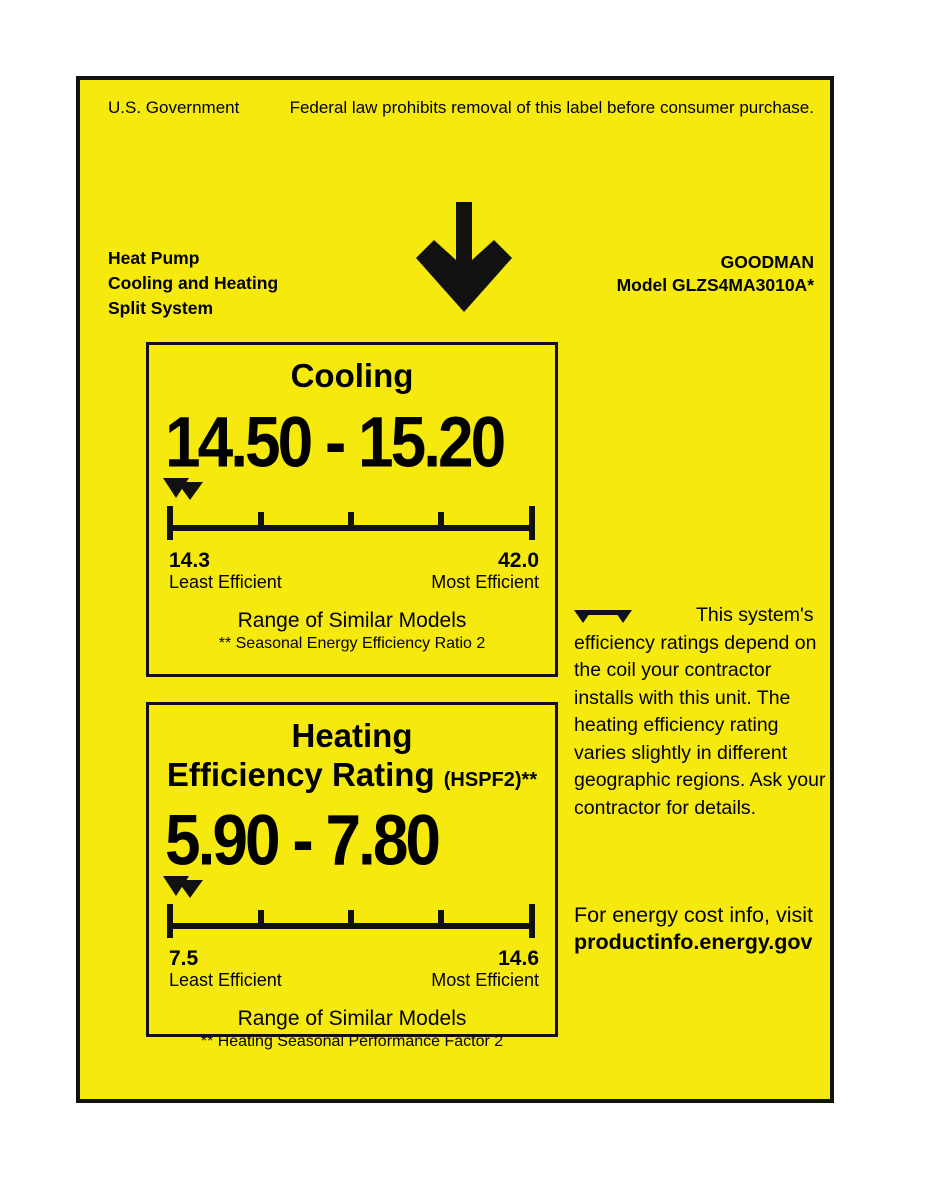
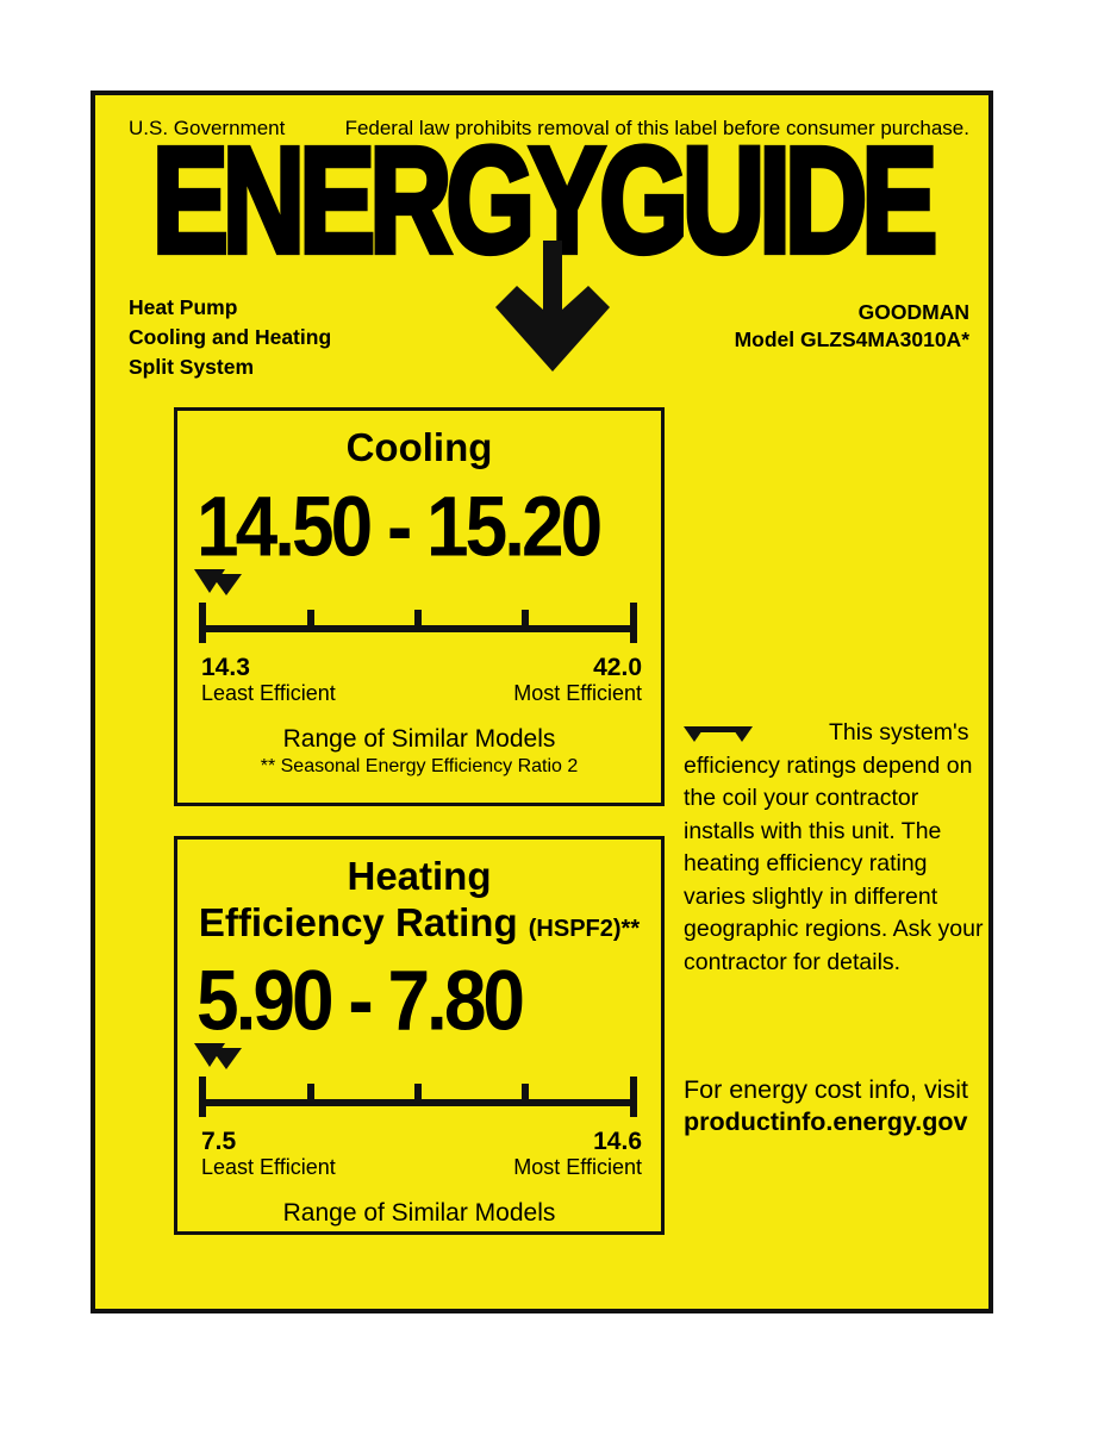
  U.S. Government
  Federal law prohibits removal of this label before consumer purchase.
+ ENERGYGUIDE
  Heat Pump
  Cooling and Heating
  Split System
  GOODMAN
  Model GLZS4MA3010A*
  Cooling
  14.50 - 15.20
  14.3
  Least Efficient
  42.0
  Most Efficient
  Range of Similar Models
  ** Seasonal Energy Efficiency Ratio 2
  Heating
  Efficiency Rating (HSPF2)**
  5.90 - 7.80
  7.5
  Least Efficient
  14.6
  Most Efficient
  Range of Similar Models
- ** Heating Seasonal Performance Factor 2
  This system's efficiency ratings depend on the coil your contractor installs with this unit. The heating efficiency rating varies slightly in different geographic regions. Ask your contractor for details.
  For energy cost info, visit
  productinfo.energy.gov
